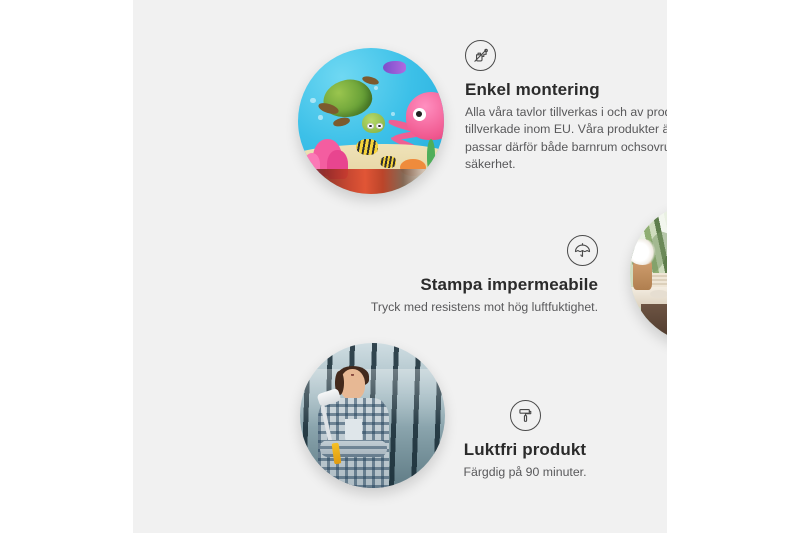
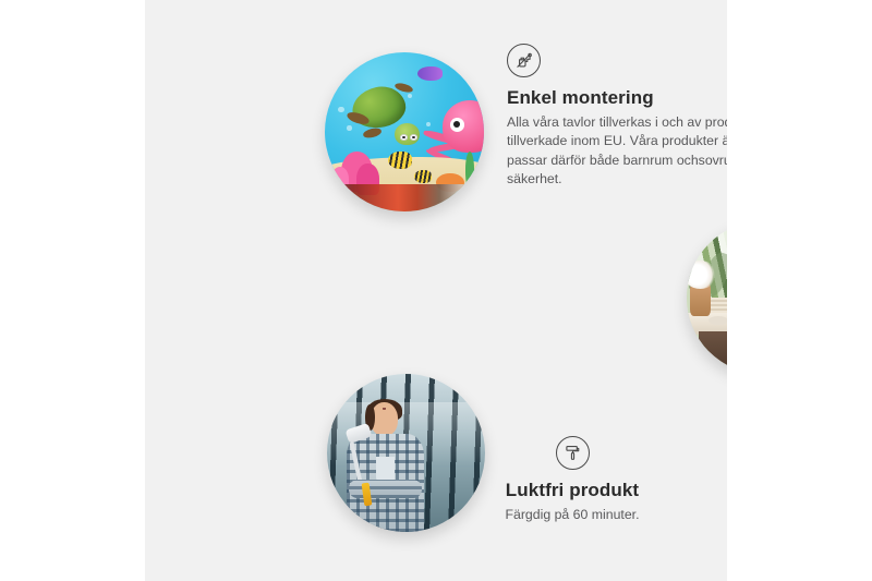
  Enkel montering
  Alla våra tavlor tillverkas i och av pro tillverkade inom EU. Våra produkter ä passar därför både barnrum ochsovr säkerhet.
- Stampa impermeabile
- Tryck med resistens mot hög luftfuktighet.
  Luktfri produkt
- Färgdig på 90 minuter.
+ Färgdig på 60 minuter.
